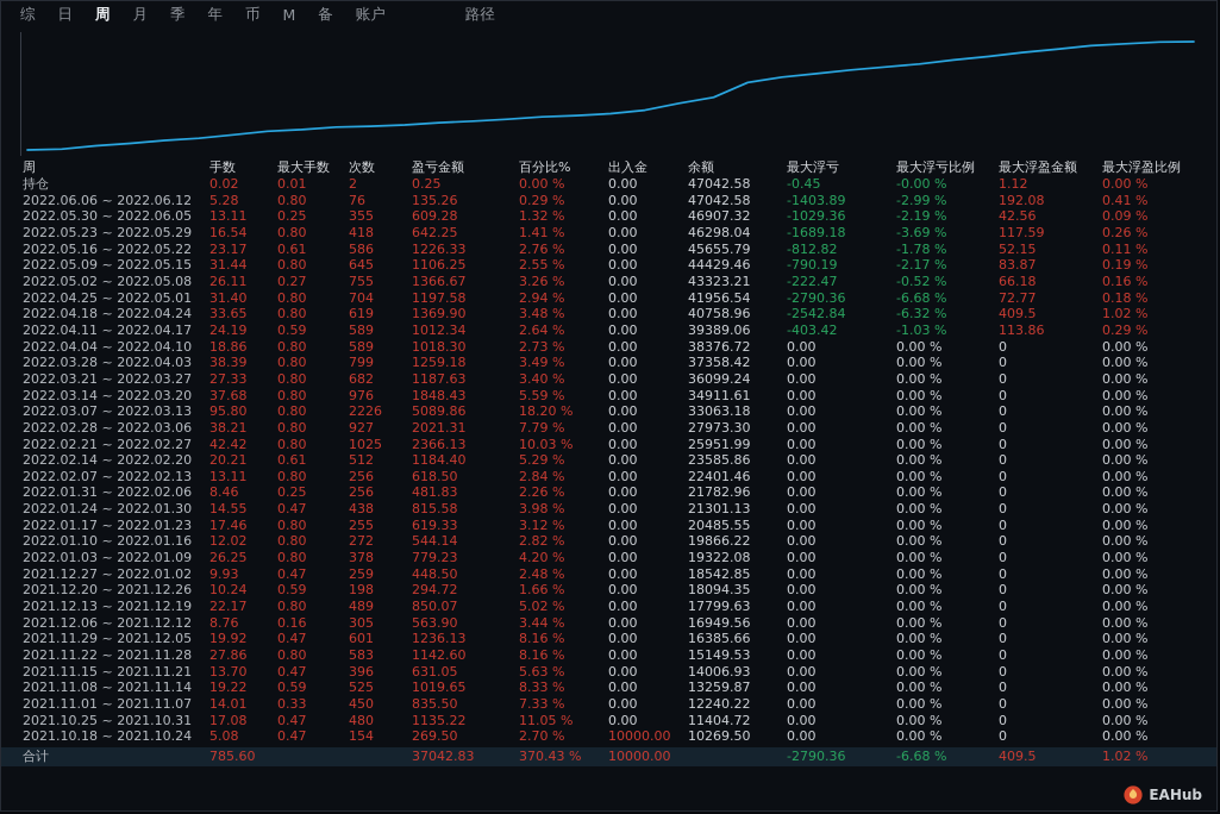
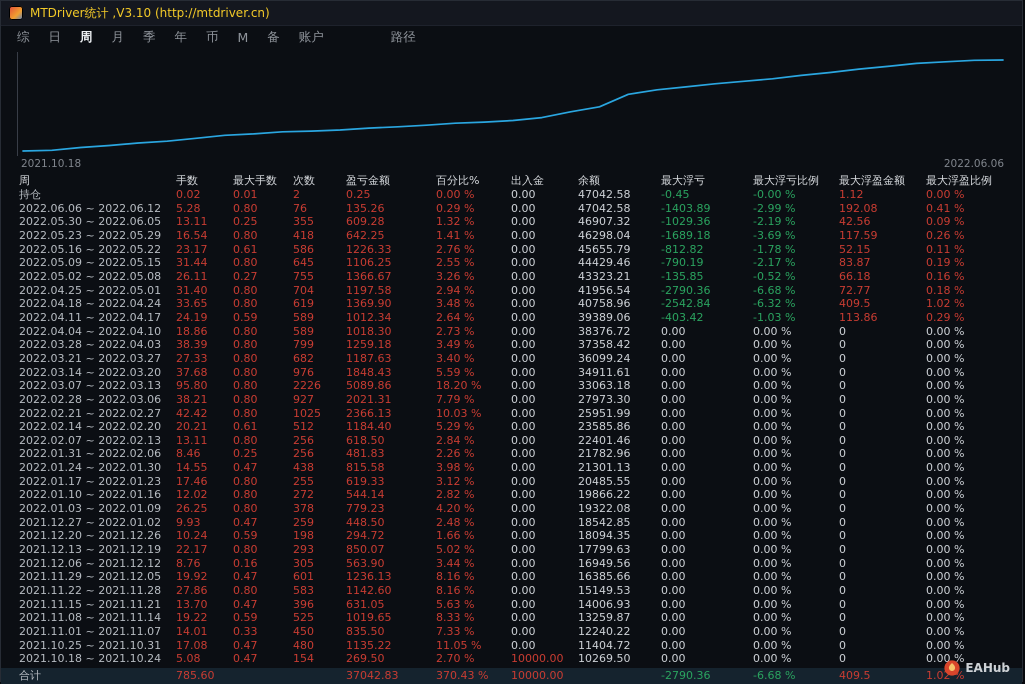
+ MTDriver统计 ,V3.10 (http://mtdriver.cn)
  综
  日
  周
  月
  季
  年
  币
  M
  备
  账户
  路径
+ 2021.10.18
+ 2022.06.06
  周
  手数
  最大手数
  次数
  盈亏金额
  百分比%
  出入金
  余额
  最大浮亏
  最大浮亏比例
  最大浮盈金额
  最大浮盈比例
  持仓
  0.02
  0.01
  2
  0.25
  0.00 %
  0.00
  47042.58
  -0.45
  -0.00 %
  1.12
  0.00 %
  2022.06.06 ~ 2022.06.12
  5.28
  0.80
  76
  135.26
  0.29 %
  0.00
  47042.58
  -1403.89
  -2.99 %
  192.08
  0.41 %
  2022.05.30 ~ 2022.06.05
  13.11
  0.25
  355
  609.28
  1.32 %
  0.00
  46907.32
  -1029.36
  -2.19 %
  42.56
  0.09 %
  2022.05.23 ~ 2022.05.29
  16.54
  0.80
  418
  642.25
  1.41 %
  0.00
  46298.04
  -1689.18
  -3.69 %
  117.59
  0.26 %
  2022.05.16 ~ 2022.05.22
  23.17
  0.61
  586
  1226.33
  2.76 %
  0.00
  45655.79
  -812.82
  -1.78 %
  52.15
  0.11 %
  2022.05.09 ~ 2022.05.15
  31.44
  0.80
  645
  1106.25
  2.55 %
  0.00
  44429.46
  -790.19
  -2.17 %
  83.87
  0.19 %
  2022.05.02 ~ 2022.05.08
  26.11
  0.27
  755
  1366.67
  3.26 %
  0.00
  43323.21
- -222.47
+ -135.85
  -0.52 %
  66.18
  0.16 %
  2022.04.25 ~ 2022.05.01
  31.40
  0.80
  704
  1197.58
  2.94 %
  0.00
  41956.54
  -2790.36
  -6.68 %
  72.77
  0.18 %
  2022.04.18 ~ 2022.04.24
  33.65
  0.80
  619
  1369.90
  3.48 %
  0.00
  40758.96
  -2542.84
  -6.32 %
  409.5
  1.02 %
  2022.04.11 ~ 2022.04.17
  24.19
  0.59
  589
  1012.34
  2.64 %
  0.00
  39389.06
  -403.42
  -1.03 %
  113.86
  0.29 %
  2022.04.04 ~ 2022.04.10
  18.86
  0.80
  589
  1018.30
  2.73 %
  0.00
  38376.72
  0.00
  0.00 %
  0
  0.00 %
  2022.03.28 ~ 2022.04.03
  38.39
  0.80
  799
  1259.18
  3.49 %
  0.00
  37358.42
  0.00
  0.00 %
  0
  0.00 %
  2022.03.21 ~ 2022.03.27
  27.33
  0.80
  682
  1187.63
  3.40 %
  0.00
  36099.24
  0.00
  0.00 %
  0
  0.00 %
  2022.03.14 ~ 2022.03.20
  37.68
  0.80
  976
  1848.43
  5.59 %
  0.00
  34911.61
  0.00
  0.00 %
  0
  0.00 %
  2022.03.07 ~ 2022.03.13
  95.80
  0.80
  2226
  5089.86
  18.20 %
  0.00
  33063.18
  0.00
  0.00 %
  0
  0.00 %
  2022.02.28 ~ 2022.03.06
  38.21
  0.80
  927
  2021.31
  7.79 %
  0.00
  27973.30
  0.00
  0.00 %
  0
  0.00 %
  2022.02.21 ~ 2022.02.27
  42.42
  0.80
  1025
  2366.13
  10.03 %
  0.00
  25951.99
  0.00
  0.00 %
  0
  0.00 %
  2022.02.14 ~ 2022.02.20
  20.21
  0.61
  512
  1184.40
  5.29 %
  0.00
  23585.86
  0.00
  0.00 %
  0
  0.00 %
  2022.02.07 ~ 2022.02.13
  13.11
  0.80
  256
  618.50
  2.84 %
  0.00
  22401.46
  0.00
  0.00 %
  0
  0.00 %
  2022.01.31 ~ 2022.02.06
  8.46
  0.25
  256
  481.83
  2.26 %
  0.00
  21782.96
  0.00
  0.00 %
  0
  0.00 %
  2022.01.24 ~ 2022.01.30
  14.55
  0.47
  438
  815.58
  3.98 %
  0.00
  21301.13
  0.00
  0.00 %
  0
  0.00 %
  2022.01.17 ~ 2022.01.23
  17.46
  0.80
  255
  619.33
  3.12 %
  0.00
  20485.55
  0.00
  0.00 %
  0
  0.00 %
  2022.01.10 ~ 2022.01.16
  12.02
  0.80
  272
  544.14
  2.82 %
  0.00
  19866.22
  0.00
  0.00 %
  0
  0.00 %
  2022.01.03 ~ 2022.01.09
  26.25
  0.80
  378
  779.23
  4.20 %
  0.00
  19322.08
  0.00
  0.00 %
  0
  0.00 %
  2021.12.27 ~ 2022.01.02
  9.93
  0.47
  259
  448.50
  2.48 %
  0.00
  18542.85
  0.00
  0.00 %
  0
  0.00 %
  2021.12.20 ~ 2021.12.26
  10.24
  0.59
  198
  294.72
  1.66 %
  0.00
  18094.35
  0.00
  0.00 %
  0
  0.00 %
  2021.12.13 ~ 2021.12.19
  22.17
  0.80
- 489
+ 293
  850.07
  5.02 %
  0.00
  17799.63
  0.00
  0.00 %
  0
  0.00 %
  2021.12.06 ~ 2021.12.12
  8.76
  0.16
  305
  563.90
  3.44 %
  0.00
  16949.56
  0.00
  0.00 %
  0
  0.00 %
  2021.11.29 ~ 2021.12.05
  19.92
  0.47
  601
  1236.13
  8.16 %
  0.00
  16385.66
  0.00
  0.00 %
  0
  0.00 %
  2021.11.22 ~ 2021.11.28
  27.86
  0.80
  583
  1142.60
  8.16 %
  0.00
  15149.53
  0.00
  0.00 %
  0
  0.00 %
  2021.11.15 ~ 2021.11.21
  13.70
  0.47
  396
  631.05
  5.63 %
  0.00
  14006.93
  0.00
  0.00 %
  0
  0.00 %
  2021.11.08 ~ 2021.11.14
  19.22
  0.59
  525
  1019.65
  8.33 %
  0.00
  13259.87
  0.00
  0.00 %
  0
  0.00 %
  2021.11.01 ~ 2021.11.07
  14.01
  0.33
  450
  835.50
  7.33 %
  0.00
  12240.22
  0.00
  0.00 %
  0
  0.00 %
  2021.10.25 ~ 2021.10.31
  17.08
  0.47
  480
  1135.22
  11.05 %
  0.00
  11404.72
  0.00
  0.00 %
  0
  0.00 %
  2021.10.18 ~ 2021.10.24
  5.08
  0.47
  154
  269.50
  2.70 %
  10000.00
  10269.50
  0.00
  0.00 %
  0
  0.00 %
  合计
  785.60
  37042.83
  370.43 %
  10000.00
  -2790.36
  -6.68 %
  409.5
  1.02 %
  EAHub
